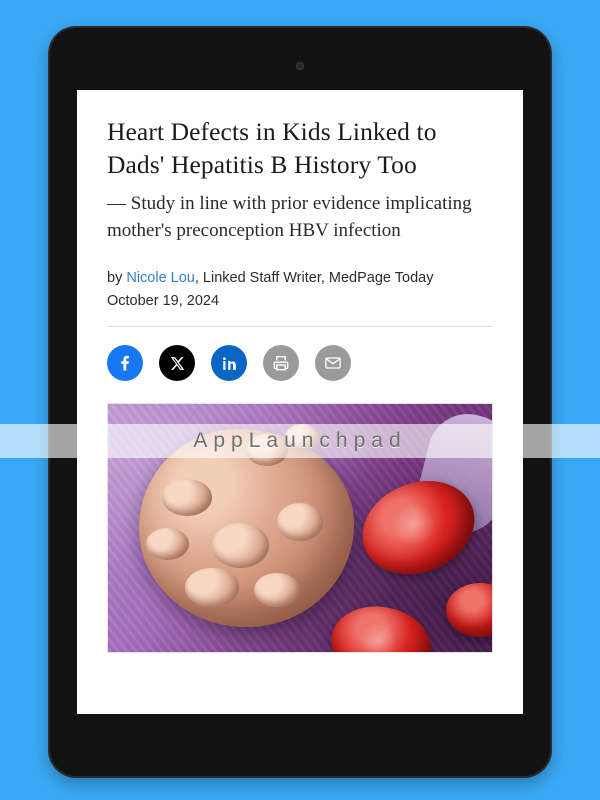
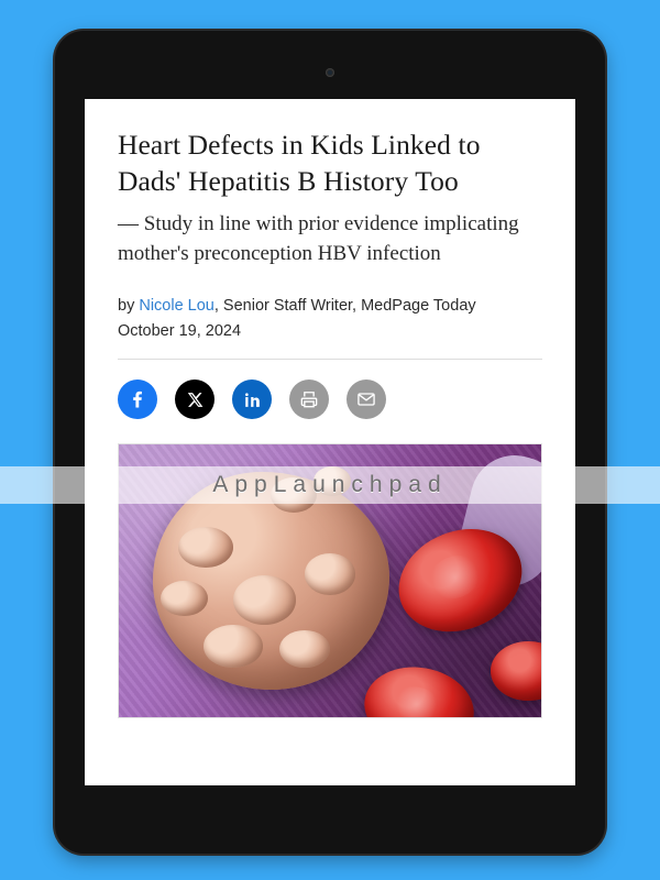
  Heart Defects in Kids Linked to Dads' Hepatitis B History Too
  — Study in line with prior evidence implicating mother's preconception HBV infection
- by Nicole Lou, Linked Staff Writer, MedPage Today
+ by Nicole Lou, Senior Staff Writer, MedPage Today
  October 19, 2024
  AppLaunchpad
